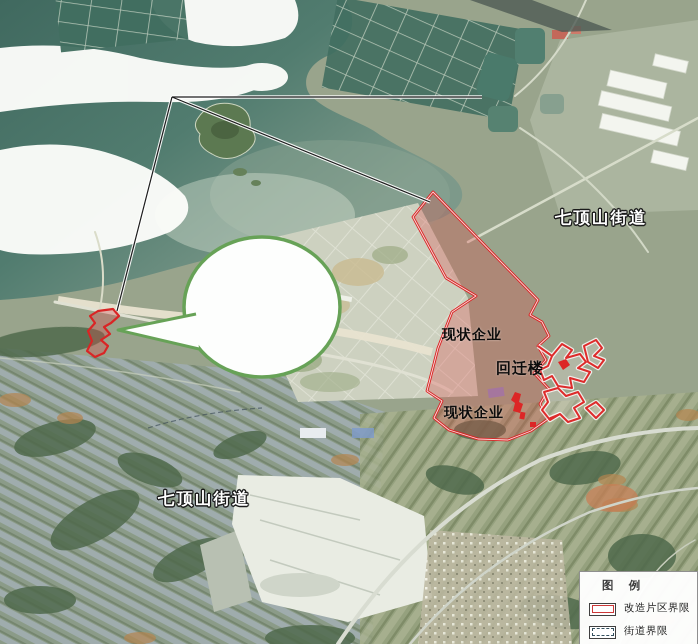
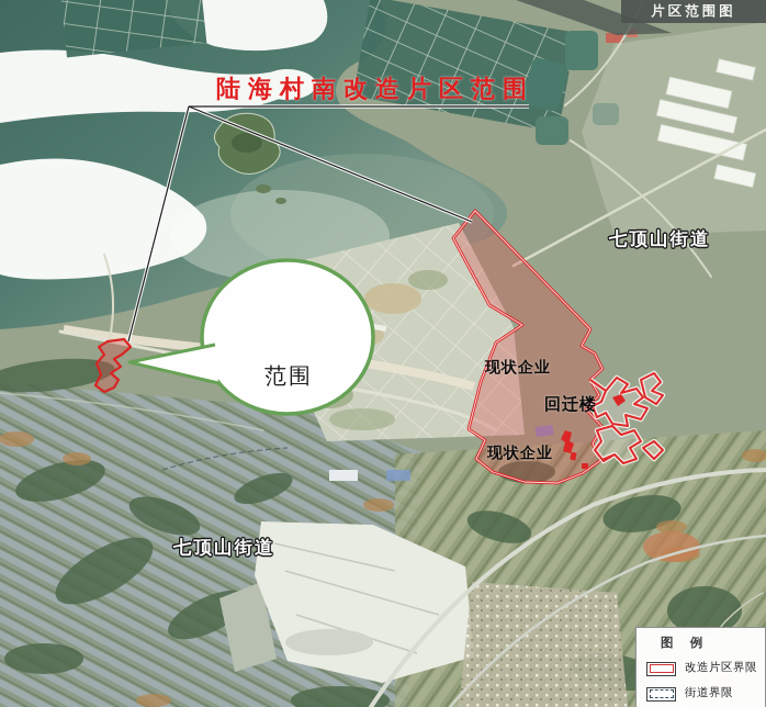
+ 片区范围图
+ 陆海村南改造片区范围
+ 范围
  现状企业
  回迁楼
  现状企业
  七顶山街道
  七顶山街道
  图 例
  改造片区界限
  街道界限
